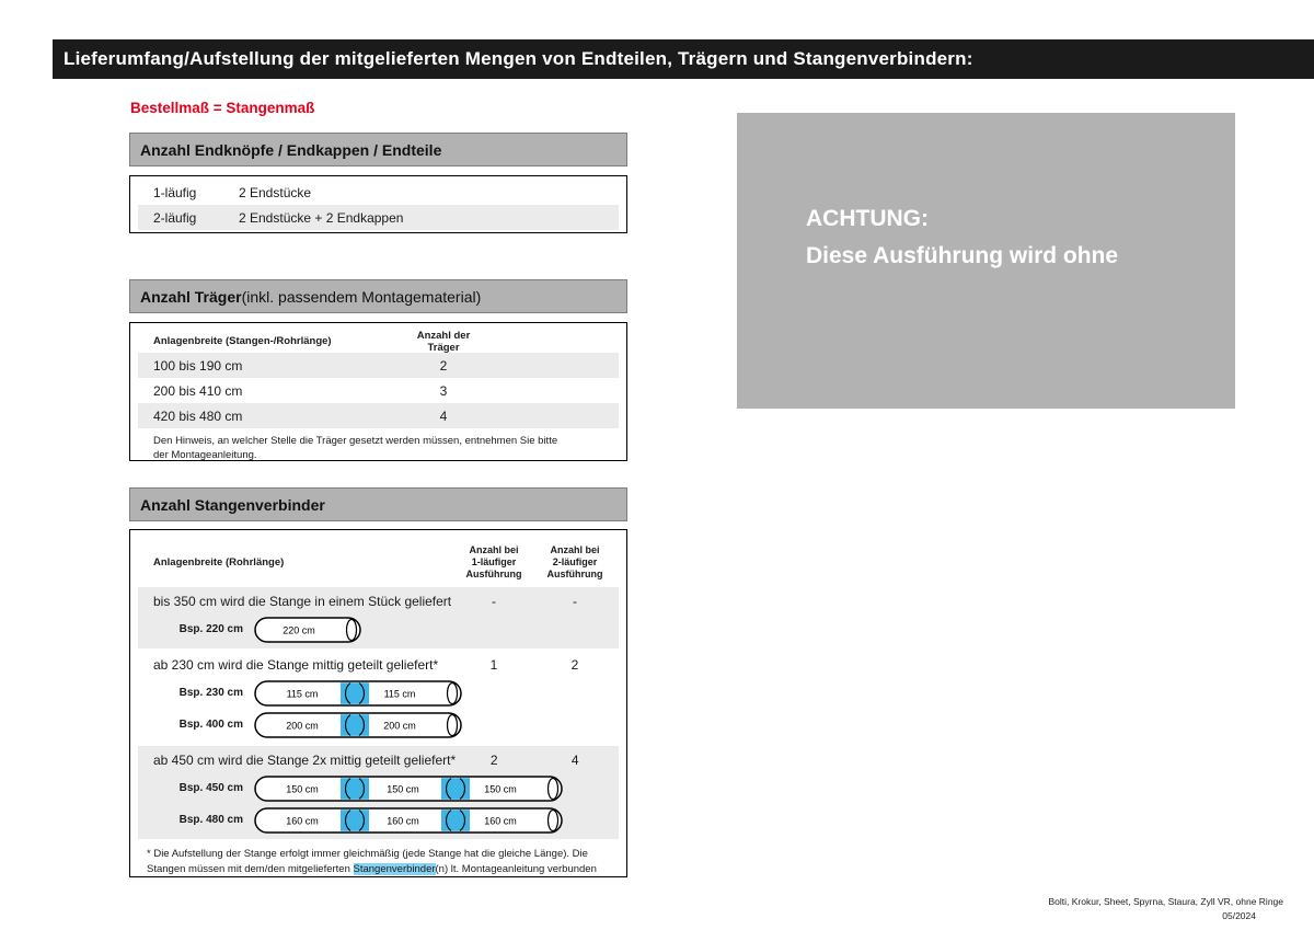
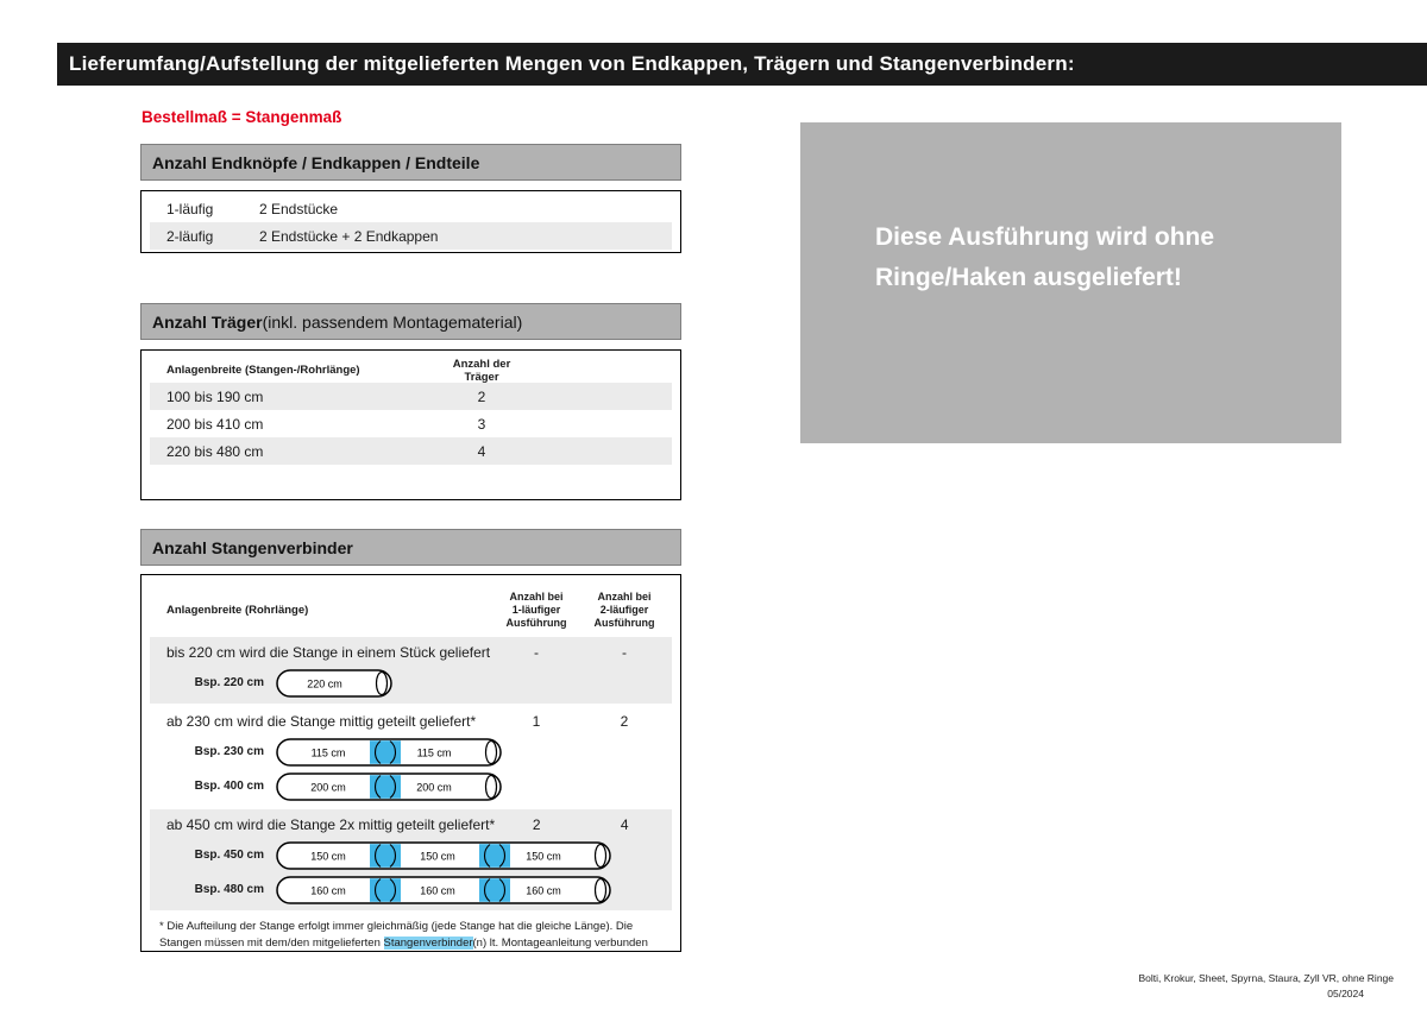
- Lieferumfang/Aufstellung der mitgelieferten Mengen von Endteilen, Trägern und Stangenverbindern:
+ Lieferumfang/Aufstellung der mitgelieferten Mengen von Endkappen, Trägern und Stangenverbindern:
  Bestellmaß = Stangenmaß
  Anzahl Endknöpfe / Endkappen / Endteile
  1-läufig
  2 Endstücke
  2-läufig
  2 Endstücke + 2 Endkappen
  Anzahl Träger
  (inkl. passendem Montagematerial)
  Anlagenbreite (Stangen-/Rohrlänge)
  Anzahl der Träger
  100 bis 190 cm
  2
  200 bis 410 cm
  3
- 420 bis 480 cm
+ 220 bis 480 cm
  4
- Den Hinweis, an welcher Stelle die Träger gesetzt werden müssen, entnehmen Sie bitte der Montageanleitung.
  Anzahl Stangenverbinder
  Anlagenbreite (Rohrlänge)
  Anzahl bei
  1-läufiger
  Ausführung
  Anzahl bei
  2-läufiger
  Ausführung
- bis 350 cm wird die Stange in einem Stück geliefert
+ bis 220 cm wird die Stange in einem Stück geliefert
  -
  -
  Bsp. 220 cm
  220 cm
  ab 230 cm wird die Stange mittig geteilt geliefert*
  1
  2
  Bsp. 230 cm
  115 cm
  115 cm
  Bsp. 400 cm
  200 cm
  200 cm
  ab 450 cm wird die Stange 2x mittig geteilt geliefert*
  2
  4
  Bsp. 450 cm
  150 cm
  150 cm
  150 cm
  Bsp. 480 cm
  160 cm
  160 cm
  160 cm
- * Die Aufstellung der Stange erfolgt immer gleichmäßig (jede Stange hat die gleiche Länge). Die Stangen müssen mit dem/den mitgelieferten Stangenverbinder(n) lt. Montageanleitung verbunden
+ * Die Aufteilung der Stange erfolgt immer gleichmäßig (jede Stange hat die gleiche Länge). Die Stangen müssen mit dem/den mitgelieferten Stangenverbinder(n) lt. Montageanleitung verbunden
- ACHTUNG:
  Diese Ausführung wird ohne
+ Ringe/Haken ausgeliefert!
  Bolti, Krokur, Sheet, Spyrna, Staura, Zyll VR, ohne Ringe
  05/2024
